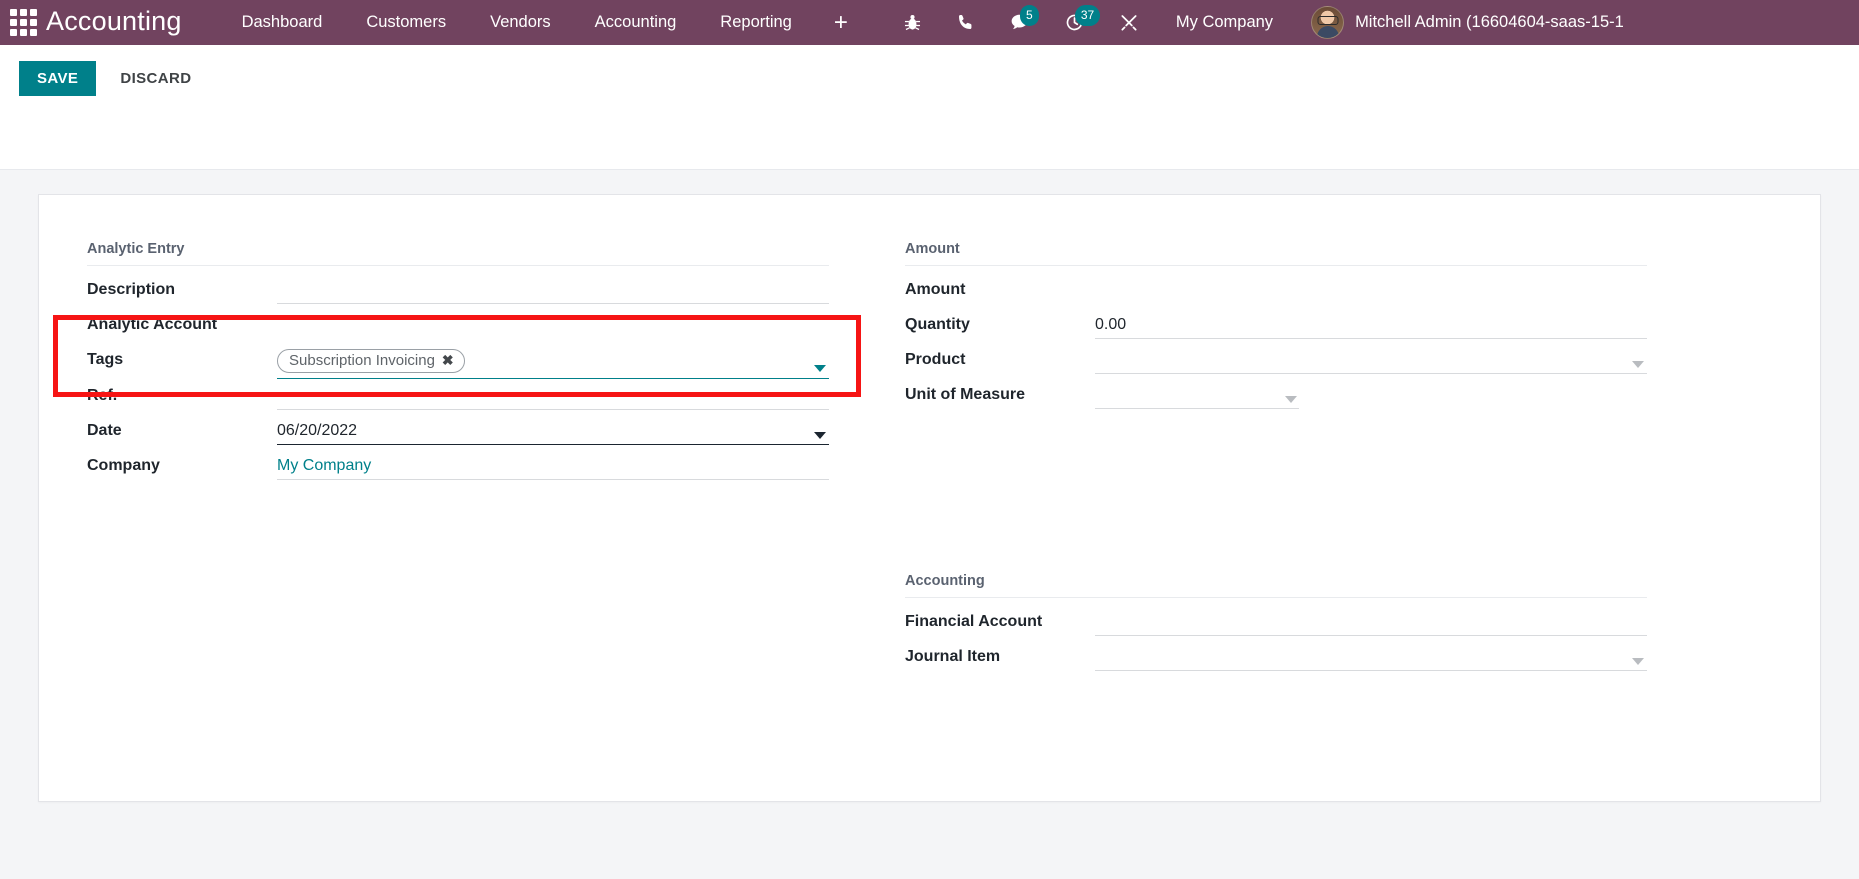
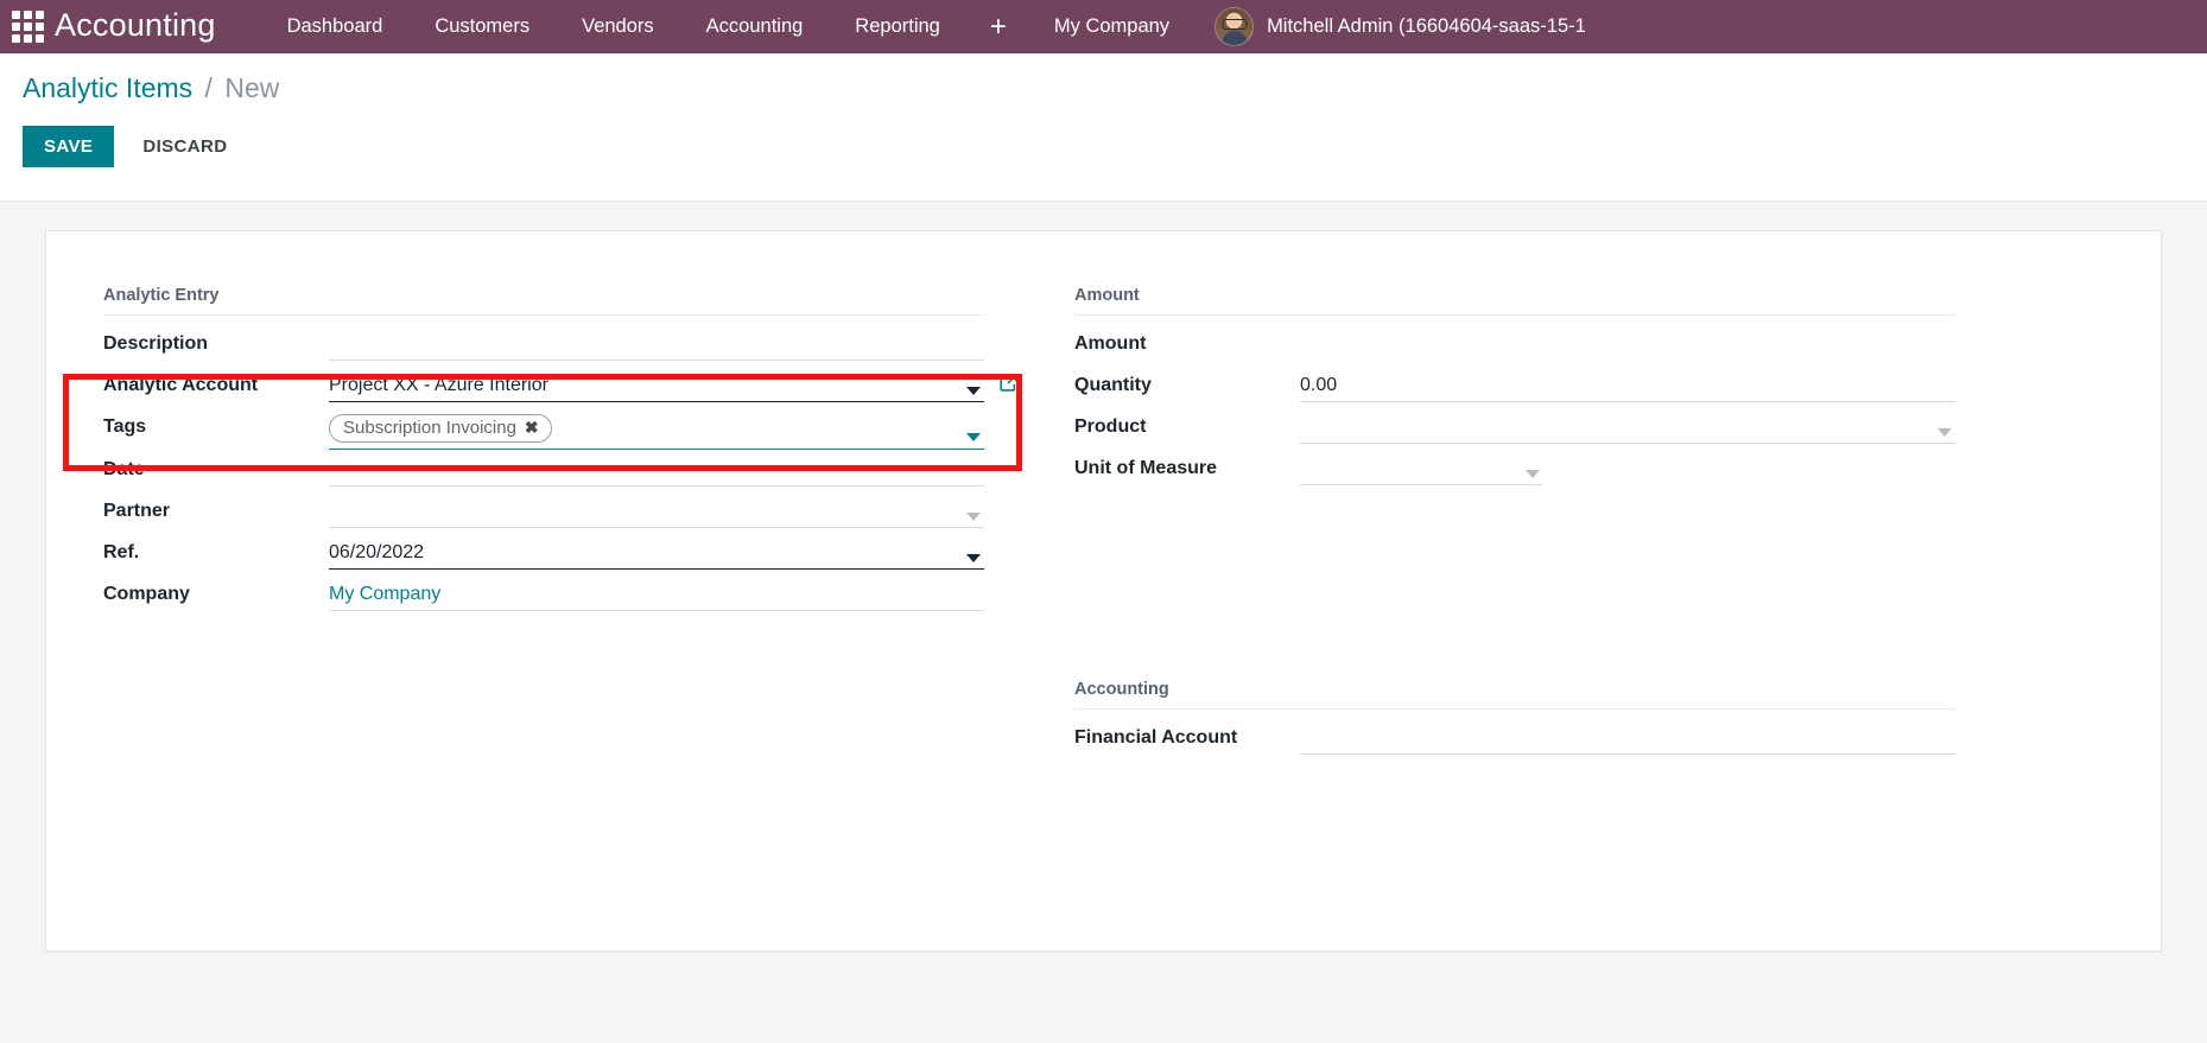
  Accounting
  Dashboard
  Customers
  Vendors
  Accounting
  Reporting
  +
- 5
- 37
  My Company
  Mitchell Admin (16604604-saas-15-1
+ Analytic Items / New
  SAVE
  DISCARD
  Analytic Entry
  Description
  Analytic Account
+ Project XX - Azure Interior
  Tags
  Subscription Invoicing
  ✖
- Ref.
+ Date
+ Partner
- Date
+ Ref.
  06/20/2022
  Company
  My Company
  Amount
  Amount
  Quantity
  0.00
  Product
  Unit of Measure
  Accounting
  Financial Account
- Journal Item
